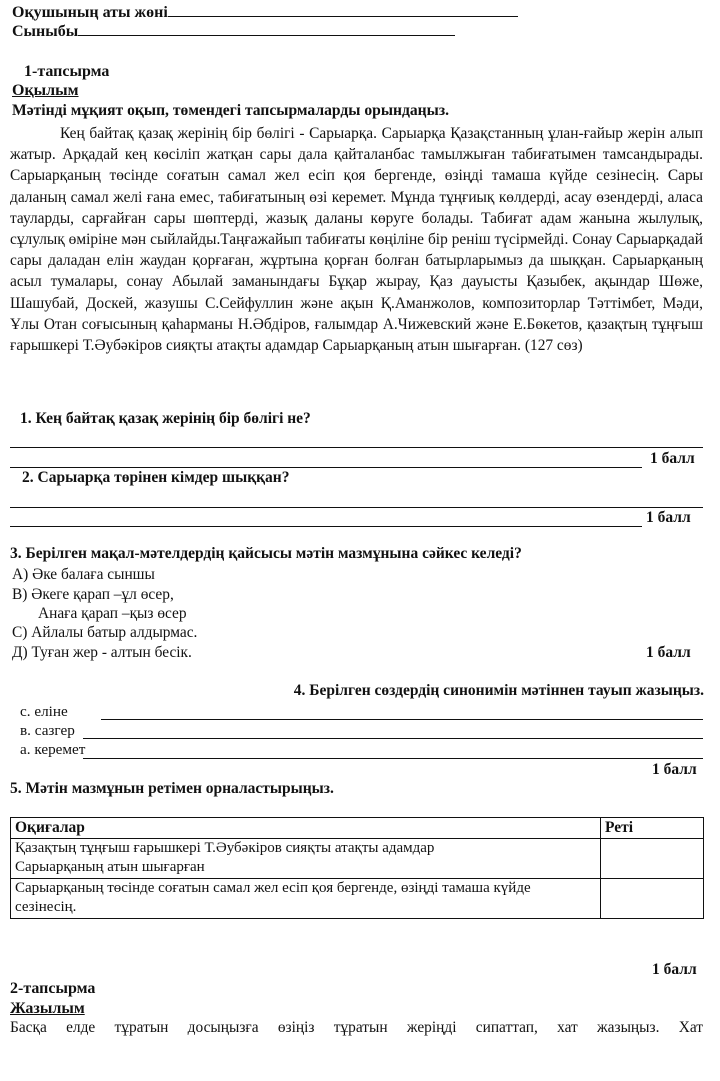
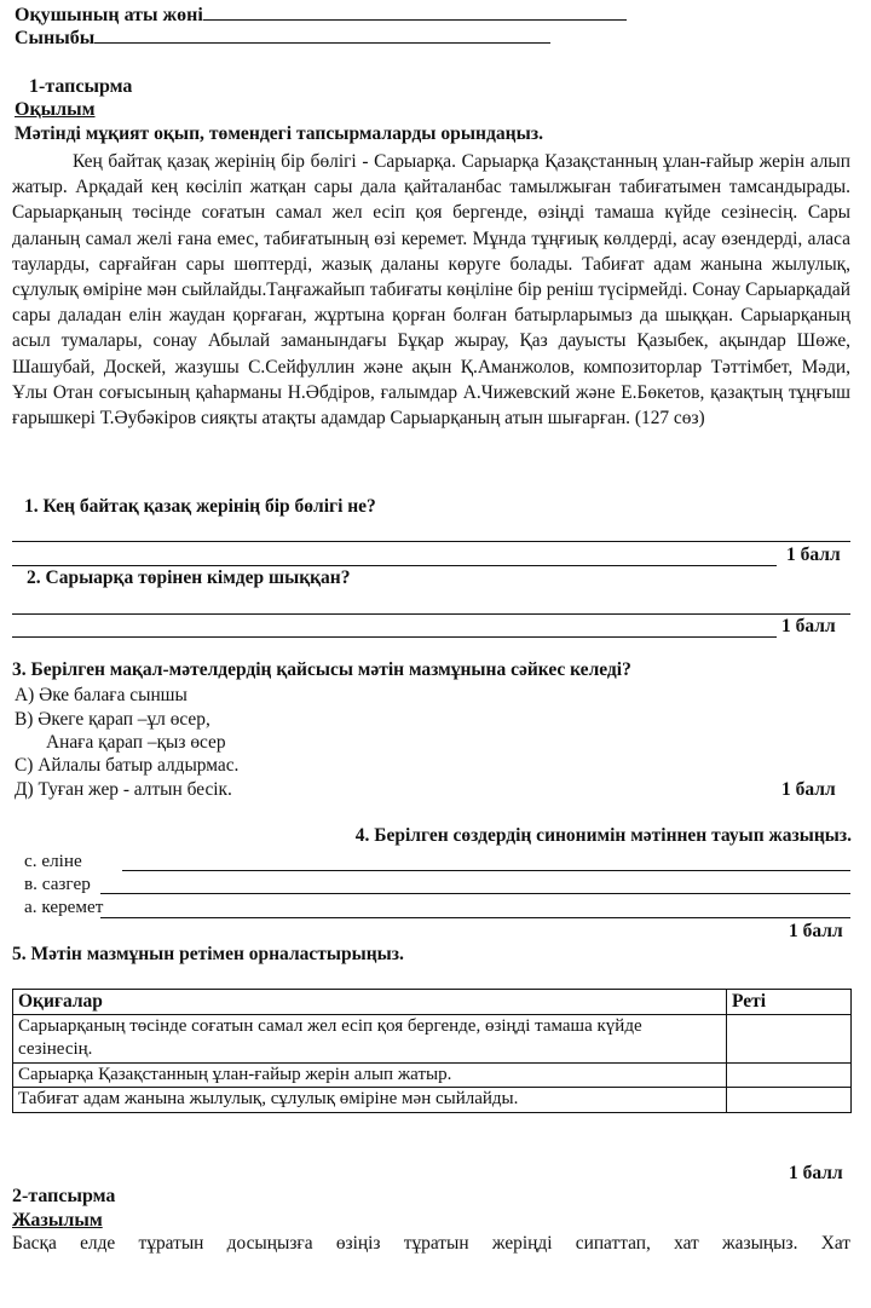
  Оқушының аты жөні
  Сыныбы
  1-тапсырма
  Оқылым
  Мәтінді мұқият оқып, төмендегі тапсырмаларды орындаңыз.
  Кең байтақ қазақ жерінің бір бөлігі - Сарыарқа. Сарыарқа Қазақстанның ұлан-ғайыр жерін алып жатыр. Арқадай кең көсіліп жатқан сары дала қайталанбас тамылжыған табиғатымен тамсандырады. Сарыарқаның төсінде соғатын самал жел есіп қоя бергенде, өзіңді тамаша күйде сезінесің. Сары даланың самал желі ғана емес, табиғатының өзі керемет. Мұнда тұңғиық көлдерді, асау өзендерді, аласа тауларды, сарғайған сары шөптерді, жазық даланы көруге болады. Табиғат адам жанына жылулық, сұлулық өміріне мән сыйлайды.Таңғажайып табиғаты көңіліне бір реніш түсірмейді. Сонау Сарыарқадай сары даладан елін жаудан қорғаған, жұртына қорған болған батырларымыз да шыққан. Сарыарқаның асыл тумалары, сонау Абылай заманындағы Бұқар жырау, Қаз дауысты Қазыбек, ақындар Шөже, Шашубай, Доскей, жазушы С.Сейфуллин және ақын Қ.Аманжолов, композиторлар Тәттімбет, Мәди, Ұлы Отан соғысының қаһарманы Н.Әбдіров, ғалымдар А.Чижевский және Е.Бөкетов, қазақтың тұңғыш ғарышкері Т.Әубәкіров сияқты атақты адамдар Сарыарқаның атын шығарған. (127 сөз)
  1. Кең байтақ қазақ жерінің бір бөлігі не?
  1 балл
  2. Сарыарқа төрінен кімдер шыққан?
  1 балл
  3. Берілген мақал-мәтелдердің қайсысы мәтін мазмұнына сәйкес келеді?
  А) Әке балаға сыншы
  В) Әкеге қарап –ұл өсер,
  Анаға қарап –қыз өсер
  С) Айлалы батыр алдырмас.
  Д) Туған жер - алтын бесік.
  1 балл
  4. Берілген сөздердің синонимін мәтіннен тауып жазыңыз.
  с. еліне
  в. сазгер
  а. керемет
  1 балл
  5. Мәтін мазмұнын ретімен орналастырыңыз.
  Оқиғалар	Реті
- Қазақтың тұңғыш ғарышкері Т.Әубәкіров сияқты атақты адамдар Сарыарқаның атын шығарған
  Сарыарқаның төсінде соғатын самал жел есіп қоя бергенде, өзіңді тамаша күйде сезінесің.
+ Сарыарқа Қазақстанның ұлан-ғайыр жерін алып жатыр.
+ Табиғат адам жанына жылулық, сұлулық өміріне мән сыйлайды.
  1 балл
  2-тапсырма
  Жазылым
  Басқа елде тұратын досыңызға өзіңіз тұратын жеріңді сипаттап, хат жазыңыз. Хат
